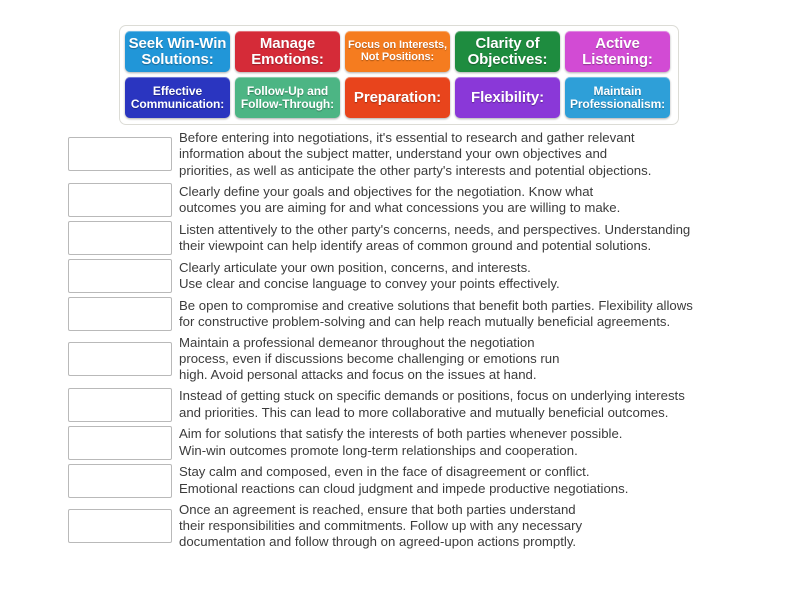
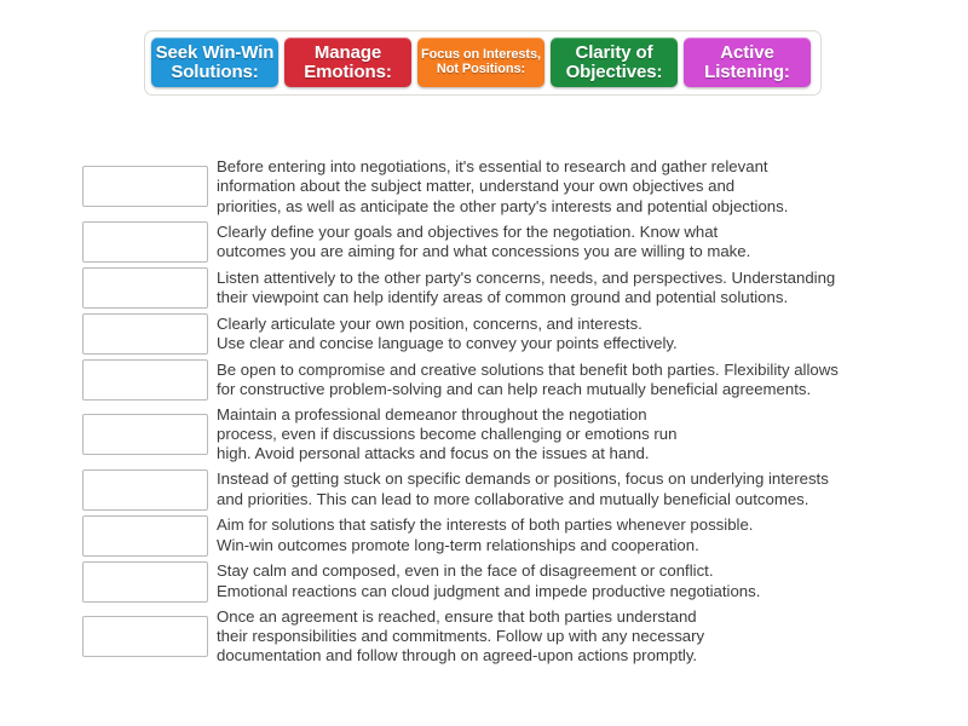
  Seek Win-Win
  Solutions:
  Manage
  Emotions:
  Focus on Interests,
  Not Positions:
  Clarity of
  Objectives:
  Active
  Listening:
- Effective
- Communication:
- Follow-Up and
- Follow-Through:
- Preparation:
- Flexibility:
- Maintain
- Professionalism:
  Before entering into negotiations, it's essential to research and gather relevant
  information about the subject matter, understand your own objectives and
  priorities, as well as anticipate the other party's interests and potential objections.
  Clearly define your goals and objectives for the negotiation. Know what
  outcomes you are aiming for and what concessions you are willing to make.
  Listen attentively to the other party's concerns, needs, and perspectives. Understanding
  their viewpoint can help identify areas of common ground and potential solutions.
  Clearly articulate your own position, concerns, and interests.
  Use clear and concise language to convey your points effectively.
  Be open to compromise and creative solutions that benefit both parties. Flexibility allows
  for constructive problem-solving and can help reach mutually beneficial agreements.
  Maintain a professional demeanor throughout the negotiation
  process, even if discussions become challenging or emotions run
  high. Avoid personal attacks and focus on the issues at hand.
  Instead of getting stuck on specific demands or positions, focus on underlying interests
  and priorities. This can lead to more collaborative and mutually beneficial outcomes.
  Aim for solutions that satisfy the interests of both parties whenever possible.
  Win-win outcomes promote long-term relationships and cooperation.
  Stay calm and composed, even in the face of disagreement or conflict.
  Emotional reactions can cloud judgment and impede productive negotiations.
  Once an agreement is reached, ensure that both parties understand
  their responsibilities and commitments. Follow up with any necessary
  documentation and follow through on agreed-upon actions promptly.
